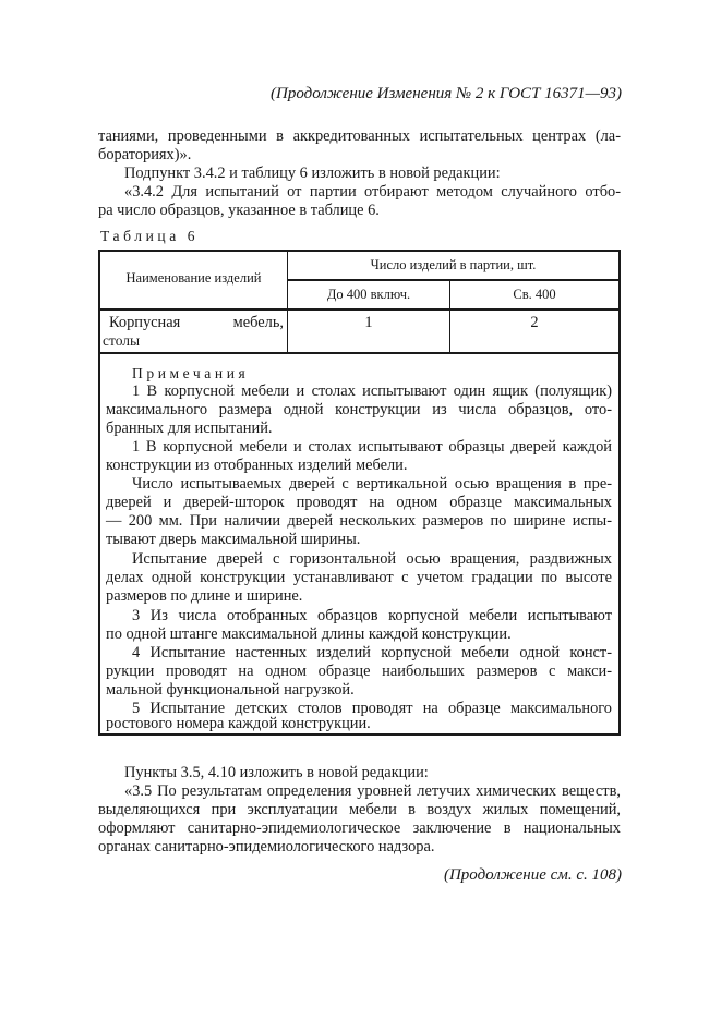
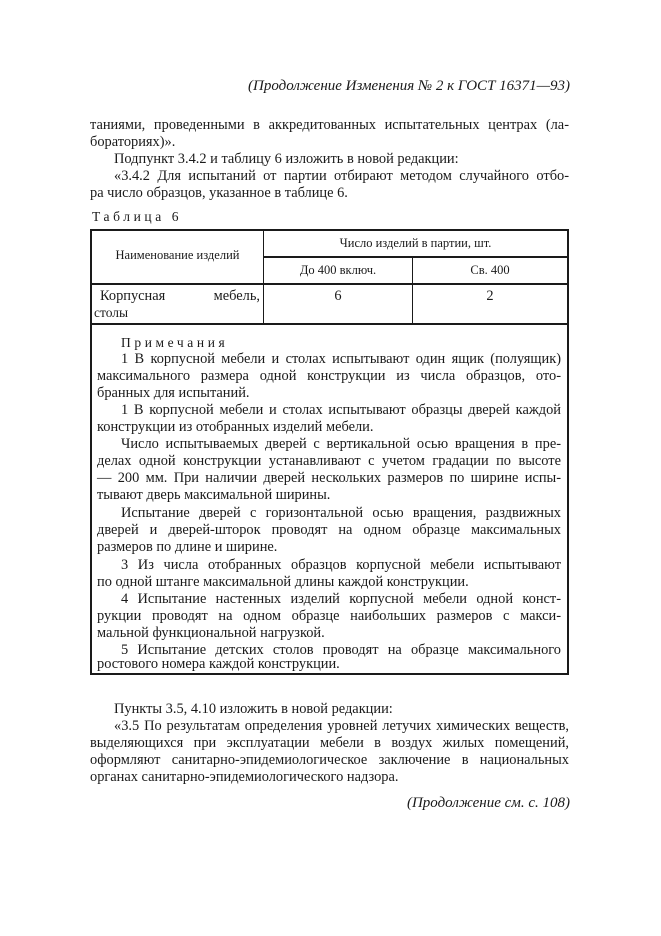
  (Продолжение Изменения № 2 к ГОСТ 16371—93)
  таниями, проведенными в аккредитованных испытательных центрах (ла-
  бораториях)».
  Подпункт 3.4.2 и таблицу 6 изложить в новой редакции:
  «3.4.2 Для испытаний от партии отбирают методом случайного отбо-
  ра число образцов, указанное в таблице 6.
  Таблица 6
  Наименование изделий
  Число изделий в партии, шт.
  До 400 включ.
  Св. 400
  Корпусная мебель,
  столы
- 1
+ 6
  2
  Примечания
  1 В корпусной мебели и столах испытывают один ящик (полуящик)
  максимального размера одной конструкции из числа образцов, ото-
  бранных для испытаний.
  1 В корпусной мебели и столах испытывают образцы дверей каждой
  конструкции из отобранных изделий мебели.
  Число испытываемых дверей с вертикальной осью вращения в пре-
- дверей и дверей-шторок проводят на одном образце максимальных
+ делах одной конструкции устанавливают с учетом градации по высоте
  — 200 мм. При наличии дверей нескольких размеров по ширине испы-
  тывают дверь максимальной ширины.
  Испытание дверей с горизонтальной осью вращения, раздвижных
- делах одной конструкции устанавливают с учетом градации по высоте
+ дверей и дверей-шторок проводят на одном образце максимальных
  размеров по длине и ширине.
  3 Из числа отобранных образцов корпусной мебели испытывают
  по одной штанге максимальной длины каждой конструкции.
  4 Испытание настенных изделий корпусной мебели одной конст-
  рукции проводят на одном образце наибольших размеров с макси-
  мальной функциональной нагрузкой.
  5 Испытание детских столов проводят на образце максимального
  ростового номера каждой конструкции.
  Пункты 3.5, 4.10 изложить в новой редакции:
  «3.5 По результатам определения уровней летучих химических веществ,
  выделяющихся при эксплуатации мебели в воздух жилых помещений,
  оформляют санитарно-эпидемиологическое заключение в национальных
  органах санитарно-эпидемиологического надзора.
  (Продолжение см. с. 108)
